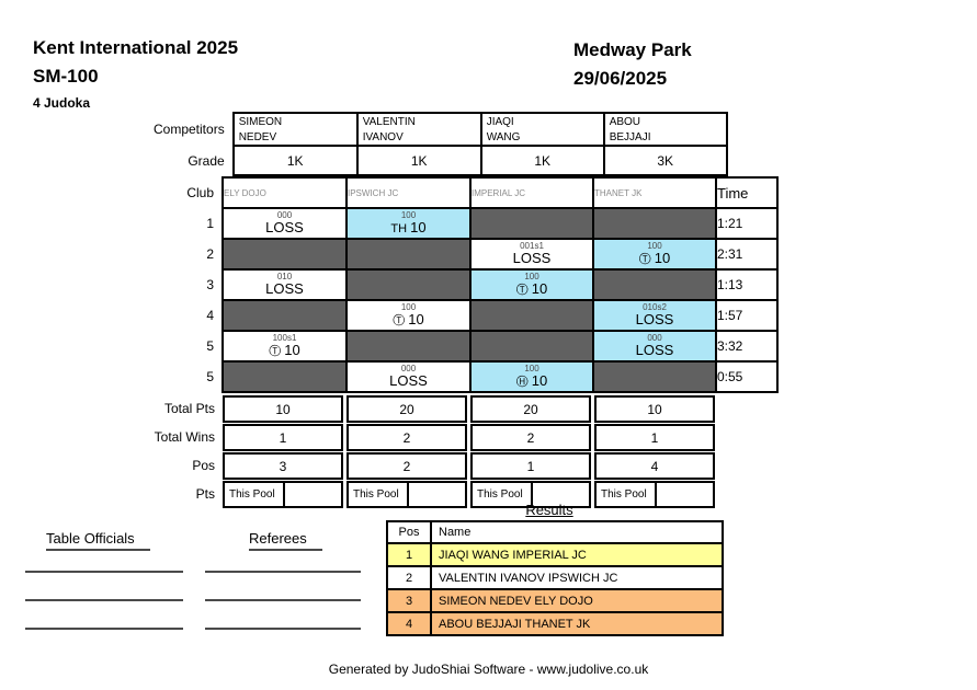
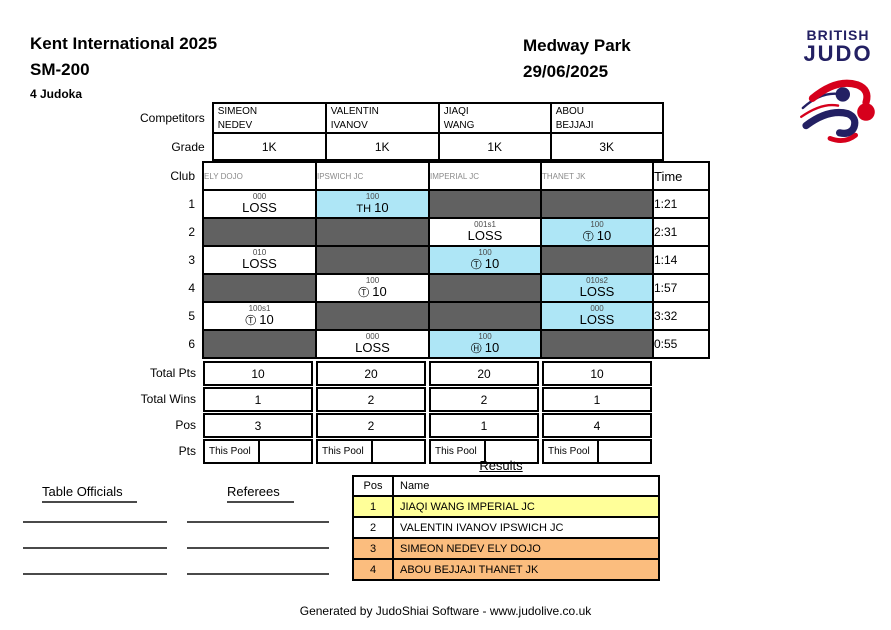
  Kent International 2025
- SM-100
+ SM-200
  4 Judoka
  Medway Park
  29/06/2025
+ BRITISH
+ JUDO
  Competitors	SIMEONNEDEV	VALENTINIVANOV	JIAQIWANG	ABOUBEJJAJI
  Grade	1K	1K	1K	3K
  Club	ELY DOJO	IPSWICH JC	IMPERIAL JC	THANET JK	Time
  1	000LOSS	100TH 10			1:21
  2			001s1LOSS	100Ⓣ 10	2:31
- 3	010LOSS		100Ⓣ 10		1:13
+ 3	010LOSS		100Ⓣ 10		1:14
  4		100Ⓣ 10		010s2LOSS	1:57
  5	100s1Ⓣ 10			000LOSS	3:32
- 5		000LOSS	100Ⓗ 10		0:55
+ 6		000LOSS	100Ⓗ 10		0:55
  Total Pts
  10
  20
  20
  10
  Total Wins
  1
  2
  2
  1
  Pos
  3
  2
  1
  4
  Pts
  This Pool
  This Pool
  This Pool
  This Pool
  Results
  Pos	Name
  1	JIAQI WANG IMPERIAL JC
  2	VALENTIN IVANOV IPSWICH JC
  3	SIMEON NEDEV ELY DOJO
  4	ABOU BEJJAJI THANET JK
  Table Officials
  Referees
  Generated by JudoShiai Software - www.judolive.co.uk
